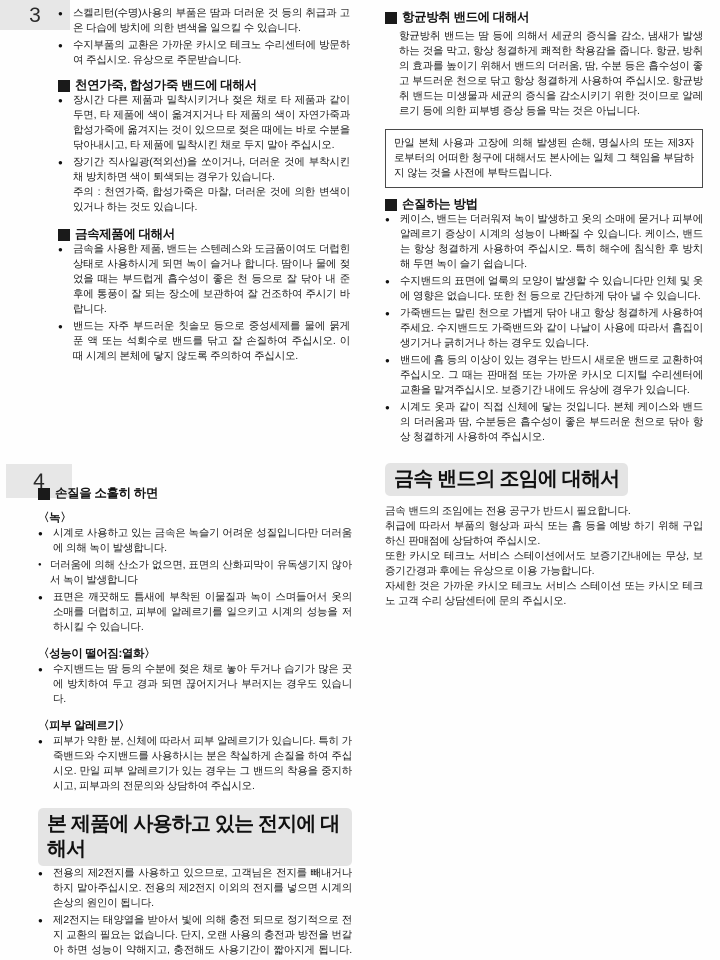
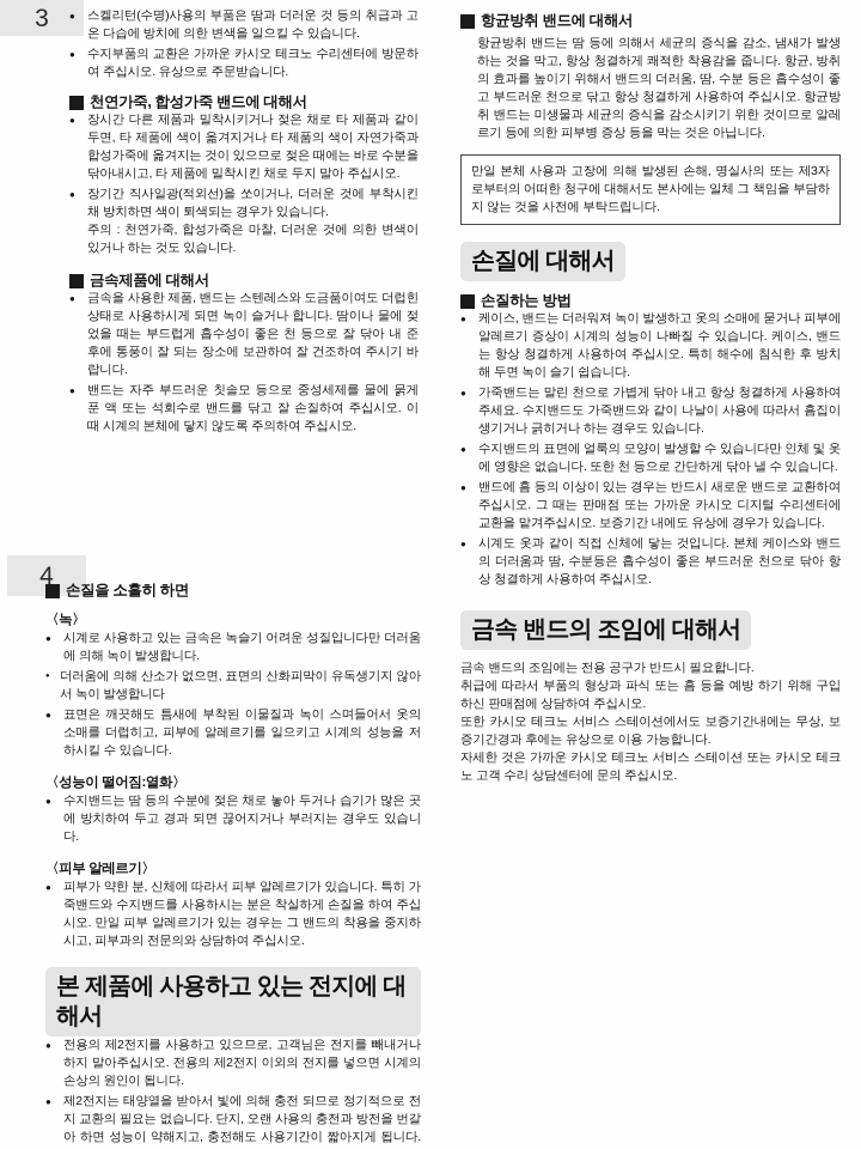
  3
  4
  ●
  스켈리턴(수명)사용의 부품은 땀과 더러운 것 등의 취급과 고온 다습에 방치에 의한 변색을 일으킬 수 있습니다.
  ●
  수지부품의 교환은 가까운 카시오 테크노 수리센터에 방문하여 주십시오. 유상으로 주문받습니다.
  천연가죽, 합성가죽 밴드에 대해서
  ●
  장시간 다른 제품과 밀착시키거나 젖은 채로 타 제품과 같이 두면, 타 제품에 색이 옮겨지거나 타 제품의 색이 자연가죽과 합성가죽에 옮겨지는 것이 있으므로 젖은 때에는 바로 수분을 닦아내시고, 타 제품에 밀착시킨 채로 두지 말아 주십시오.
  ●
  장기간 직사일광(적외선)을 쏘이거나, 더러운 것에 부착시킨 채 방치하면 색이 퇴색되는 경우가 있습니다.
  주의 : 천연가죽, 합성가죽은 마찰, 더러운 것에 의한 변색이 있거나 하는 것도 있습니다.
  금속제품에 대해서
  ●
  금속을 사용한 제품, 밴드는 스텐레스와 도금품이여도 더럽힌 상태로 사용하시게 되면 녹이 슬거나 합니다. 땀이나 물에 젖었을 때는 부드럽게 흡수성이 좋은 천 등으로 잘 닦아 내 준 후에 통풍이 잘 되는 장소에 보관하여 잘 건조하여 주시기 바랍니다.
  ●
  밴드는 자주 부드러운 칫솔모 등으로 중성세제를 물에 묽게 푼 액 또는 석회수로 밴드를 닦고 잘 손질하여 주십시오. 이 때 시계의 본체에 닿지 않도록 주의하여 주십시오.
  항균방취 밴드에 대해서
  항균방취 밴드는 땀 등에 의해서 세균의 증식을 감소, 냄새가 발생하는 것을 막고, 항상 청결하게 쾌적한 착용감을 줍니다. 항균, 방취의 효과를 높이기 위해서 밴드의 더러움, 땀, 수분 등은 흡수성이 좋고 부드러운 천으로 닦고 항상 청결하게 사용하여 주십시오. 항균방취 밴드는 미생물과 세균의 증식을 감소시키기 위한 것이므로 알레르기 등에 의한 피부병 증상 등을 막는 것은 아닙니다.
  만일 본체 사용과 고장에 의해 발생된 손해, 명실사의 또는 제3자로부터의 어떠한 청구에 대해서도 본사에는 일체 그 책임을 부담하지 않는 것을 사전에 부탁드립니다.
+ 손질에 대해서
  손질하는 방법
  ●
  케이스, 밴드는 더러워져 녹이 발생하고 옷의 소매에 묻거나 피부에 알레르기 증상이 시계의 성능이 나빠질 수 있습니다. 케이스, 밴드는 항상 청결하게 사용하여 주십시오. 특히 해수에 침식한 후 방치해 두면 녹이 슬기 쉽습니다.
  ●
- 수지밴드의 표면에 얼룩의 모양이 발생할 수 있습니다만 인체 및 옷에 영향은 없습니다. 또한 천 등으로 간단하게 닦아 낼 수 있습니다.
+ 가죽밴드는 말린 천으로 가볍게 닦아 내고 항상 청결하게 사용하여 주세요. 수지밴드도 가죽밴드와 같이 나날이 사용에 따라서 흠집이 생기거나 긁히거나 하는 경우도 있습니다.
  ●
- 가죽밴드는 말린 천으로 가볍게 닦아 내고 항상 청결하게 사용하여 주세요. 수지밴드도 가죽밴드와 같이 나날이 사용에 따라서 흠집이 생기거나 긁히거나 하는 경우도 있습니다.
+ 수지밴드의 표면에 얼룩의 모양이 발생할 수 있습니다만 인체 및 옷에 영향은 없습니다. 또한 천 등으로 간단하게 닦아 낼 수 있습니다.
  ●
  밴드에 흠 등의 이상이 있는 경우는 반드시 새로운 밴드로 교환하여 주십시오. 그 때는 판매점 또는 가까운 카시오 디지털 수리센터에 교환을 맡겨주십시오. 보증기간 내에도 유상에 경우가 있습니다.
  ●
  시계도 옷과 같이 직접 신체에 닿는 것입니다. 본체 케이스와 밴드의 더러움과 땀, 수분등은 흡수성이 좋은 부드러운 천으로 닦아 항상 청결하게 사용하여 주십시오.
  금속 밴드의 조임에 대해서
  금속 밴드의 조임에는 전용 공구가 반드시 필요합니다.
  취급에 따라서 부품의 형상과 파식 또는 흠 등을 예방 하기 위해 구입하신 판매점에 상담하여 주십시오.
  또한 카시오 테크노 서비스 스테이션에서도 보증기간내에는 무상, 보증기간경과 후에는 유상으로 이용 가능합니다.
  자세한 것은 가까운 카시오 테크노 서비스 스테이션 또는 카시오 테크노 고객 수리 상담센터에 문의 주십시오.
  손질을 소홀히 하면
  〈녹〉
  ●
  시계로 사용하고 있는 금속은 녹슬기 어려운 성질입니다만 더러움에 의해 녹이 발생합니다.
  더러움에 의해 산소가 없으면, 표면의 산화피막이 유독생기지 않아서 녹이 발생합니다
  ●
  표면은 깨끗해도 틈새에 부착된 이물질과 녹이 스며들어서 옷의 소매를 더럽히고, 피부에 알레르기를 일으키고 시계의 성능을 저하시킬 수 있습니다.
  〈성능이 떨어짐:열화〉
  ●
  수지밴드는 땀 등의 수분에 젖은 채로 놓아 두거나 습기가 많은 곳에 방치하여 두고 경과 되면 끊어지거나 부러지는 경우도 있습니다.
  〈피부 알레르기〉
  ●
  피부가 약한 분, 신체에 따라서 피부 알레르기가 있습니다. 특히 가죽밴드와 수지밴드를 사용하시는 분은 착실하게 손질을 하여 주십시오. 만일 피부 알레르기가 있는 경우는 그 밴드의 착용을 중지하시고, 피부과의 전문의와 상담하여 주십시오.
  본 제품에 사용하고 있는 전지에 대해서
  ●
  전용의 제2전지를 사용하고 있으므로, 고객님은 전지를 빼내거나 하지 말아주십시오. 전용의 제2전지 이외의 전지를 넣으면 시계의 손상의 원인이 됩니다.
  ●
  제2전지는 태양열을 받아서 빛에 의해 충전 되므로 정기적으로 전지 교환의 필요는 없습니다. 단지, 오랜 사용의 충전과 방전을 번갈아 하면 성능이 약해지고, 충전해도 사용기간이 짧아지게 됩니다.
